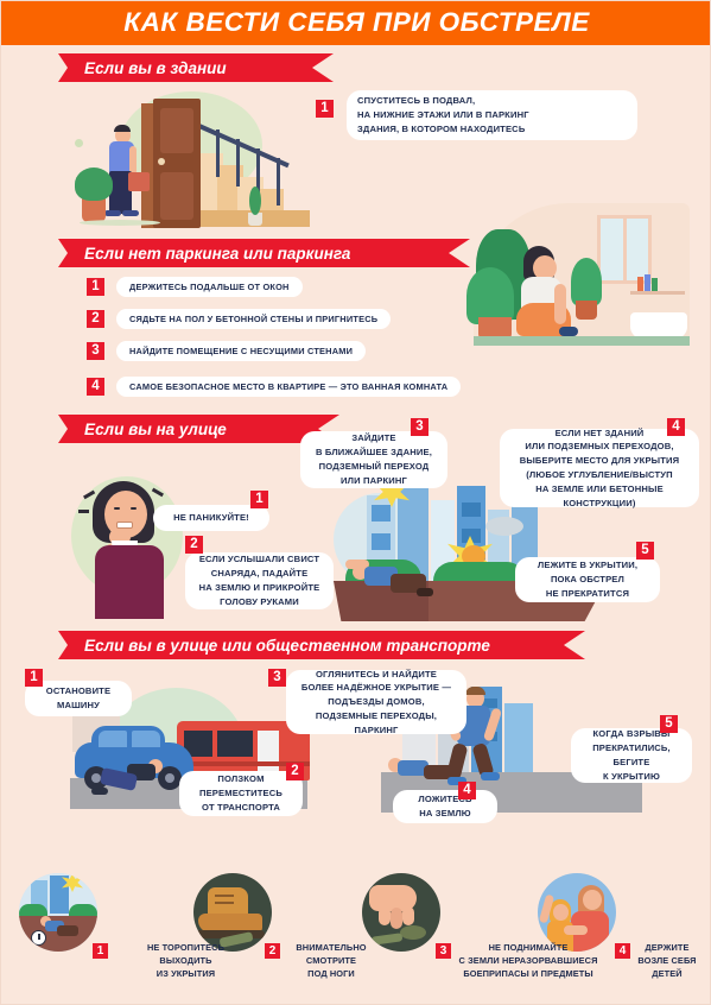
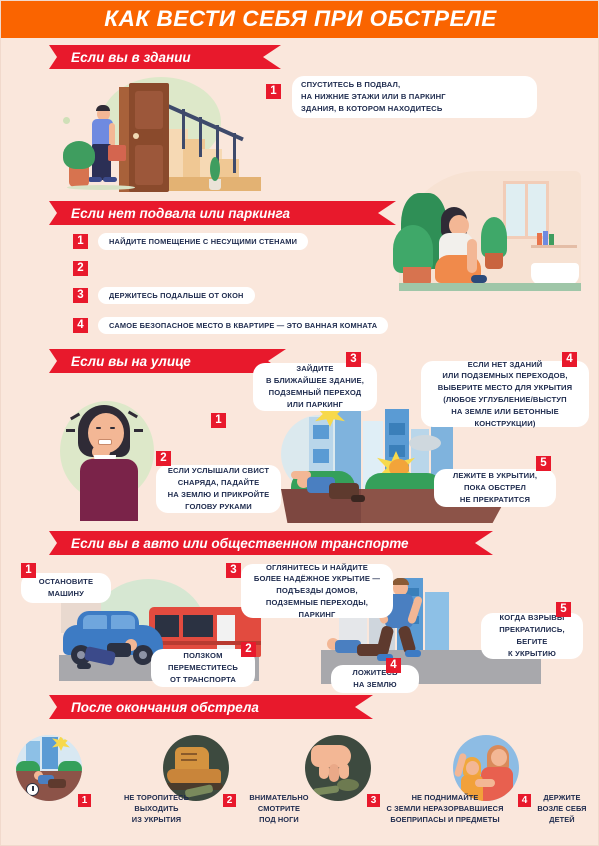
  КАК ВЕСТИ СЕБЯ ПРИ ОБСТРЕЛЕ
  Если вы в здании
  1
  СПУСТИТЕСЬ В ПОДВАЛ,
  НА НИЖНИЕ ЭТАЖИ ИЛИ В ПАРКИНГ
  ЗДАНИЯ, В КОТОРОМ НАХОДИТЕСЬ
- Если нет паркинга или паркинга
+ Если нет подвала или паркинга
  1
- ДЕРЖИТЕСЬ ПОДАЛЬШЕ ОТ ОКОН
+ НАЙДИТЕ ПОМЕЩЕНИЕ С НЕСУЩИМИ СТЕНАМИ
  2
- СЯДЬТЕ НА ПОЛ У БЕТОННОЙ СТЕНЫ И ПРИГНИТЕСЬ
  3
- НАЙДИТЕ ПОМЕЩЕНИЕ С НЕСУЩИМИ СТЕНАМИ
+ ДЕРЖИТЕСЬ ПОДАЛЬШЕ ОТ ОКОН
  4
  САМОЕ БЕЗОПАСНОЕ МЕСТО В КВАРТИРЕ — ЭТО ВАННАЯ КОМНАТА
  Если вы на улице
  1
- НЕ ПАНИКУЙТЕ!
  2
  ЕСЛИ УСЛЫШАЛИ СВИСТ
  СНАРЯДА, ПАДАЙТЕ
  НА ЗЕМЛЮ И ПРИКРОЙТЕ
  ГОЛОВУ РУКАМИ
  3
  ЗАЙДИТЕ
  В БЛИЖАЙШЕЕ ЗДАНИЕ,
  ПОДЗЕМНЫЙ ПЕРЕХОД
  ИЛИ ПАРКИНГ
  4
  ЕСЛИ НЕТ ЗДАНИЙ
  ИЛИ ПОДЗЕМНЫХ ПЕРЕХОДОВ,
  ВЫБЕРИТЕ МЕСТО ДЛЯ УКРЫТИЯ
  (ЛЮБОЕ УГЛУБЛЕНИЕ/ВЫСТУП
  НА ЗЕМЛЕ ИЛИ БЕТОННЫЕ
  КОНСТРУКЦИИ)
  5
  ЛЕЖИТЕ В УКРЫТИИ,
  ПОКА ОБСТРЕЛ
  НЕ ПРЕКРАТИТСЯ
- Если вы в улице или общественном транспорте
+ Если вы в авто или общественном транспорте
  1
  ОСТАНОВИТЕ
  МАШИНУ
  2
  ПОЛЗКОМ
  ПЕРЕМЕСТИТЕСЬ
  ОТ ТРАНСПОРТА
  3
  ОГЛЯНИТЕСЬ И НАЙДИТЕ
  БОЛЕЕ НАДЁЖНОЕ УКРЫТИЕ —
  ПОДЪЕЗДЫ ДОМОВ,
  ПОДЗЕМНЫЕ ПЕРЕХОДЫ,
  ПАРКИНГ
  4
  ЛОЖИТЕ
  НА ЗЕМЛЮ
  5
  КОГДА ВЗРЫВЫ
  ПРЕКРАТИЛИСЬ,
  БЕГИТЕ
  К УКРЫТИЮ
+ После окончания обстрела
  1
  НЕ ТОРОПИТЕСЬ
  ВЫХОДИТЬ
  ИЗ УКРЫТИЯ
  2
  ВНИМАТЕЛЬНО
  СМОТРИТЕ
  ПОД НОГИ
  3
  НЕ ПОДНИМАЙТЕ
  С ЗЕМЛИ НЕРАЗОРВАВШИЕСЯ
  БОЕПРИПАСЫ И ПРЕДМЕТЫ
  4
  ДЕРЖИТЕ
  ВОЗЛЕ СЕБЯ
  ДЕТЕЙ
